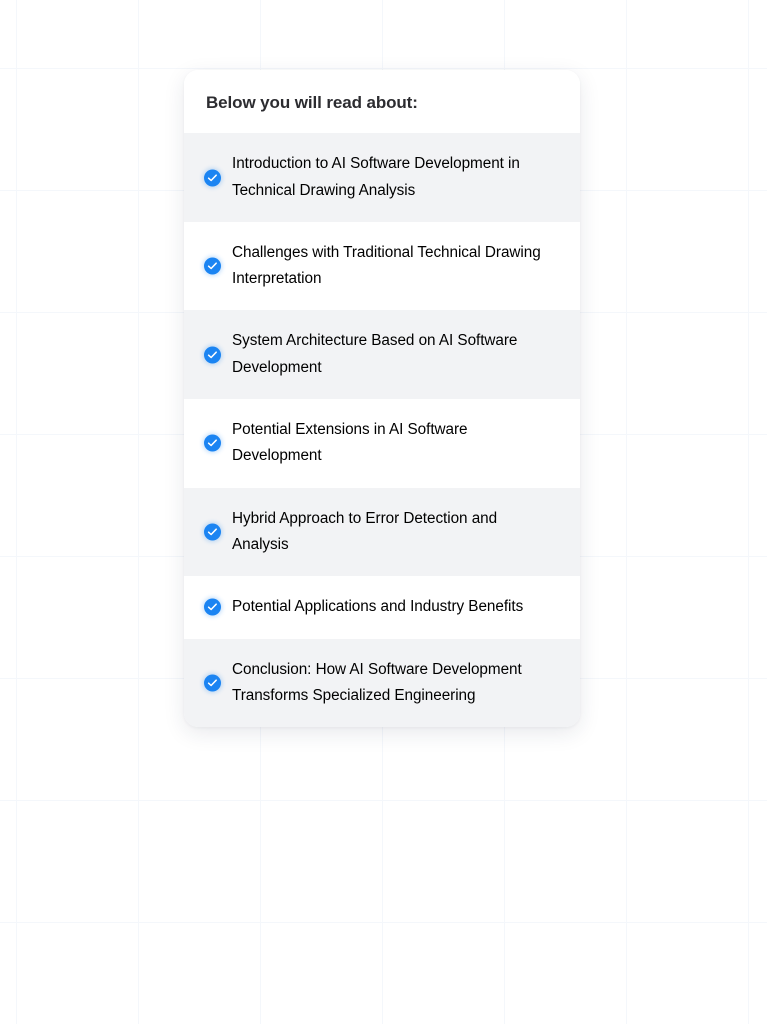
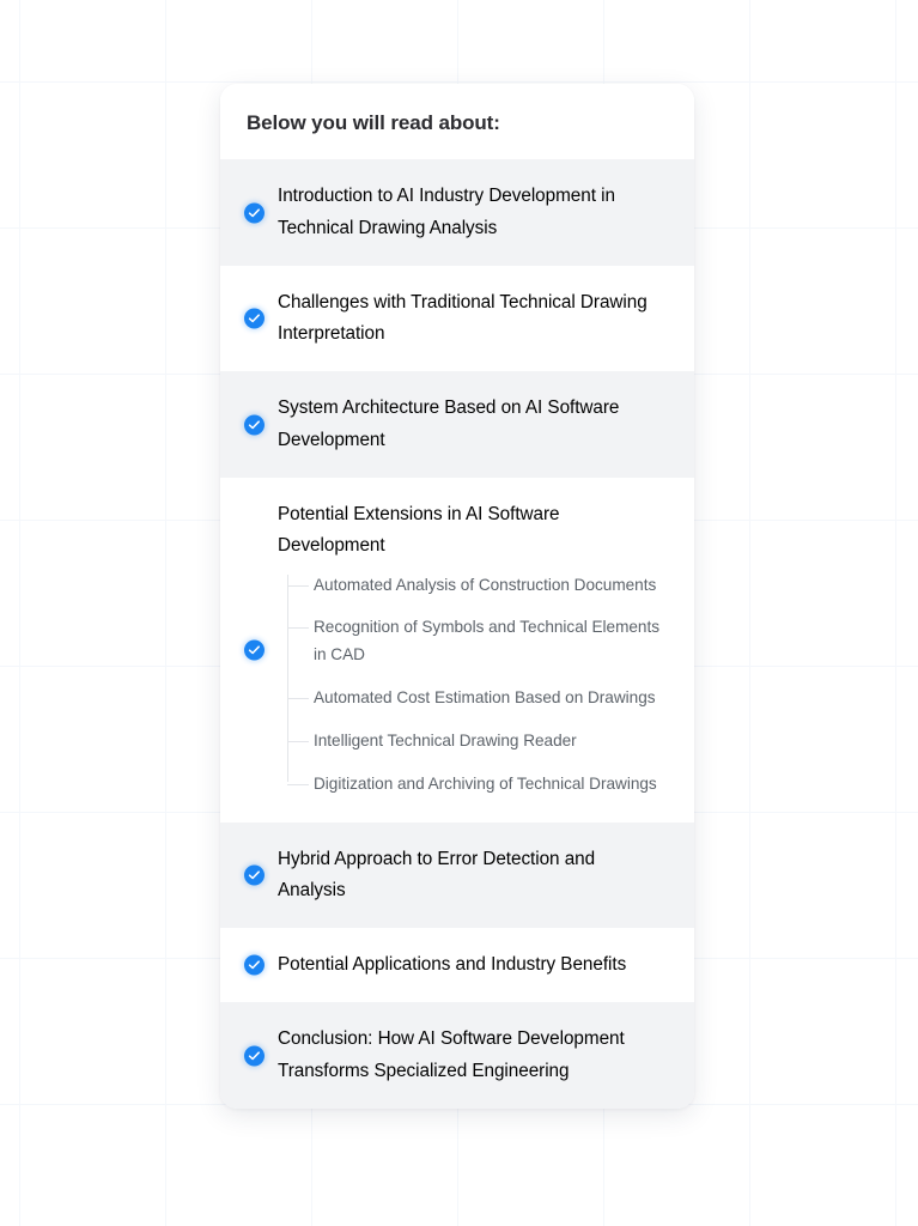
  Below you will read about:
- Introduction to AI Software Development in Technical Drawing Analysis
+ Introduction to AI Industry Development in Technical Drawing Analysis
  Challenges with Traditional Technical Drawing Interpretation
  System Architecture Based on AI Software Development
  Potential Extensions in AI Software Development
+ Automated Analysis of Construction Documents
+ Recognition of Symbols and Technical Elements in CAD
+ Automated Cost Estimation Based on Drawings
+ Intelligent Technical Drawing Reader
+ Digitization and Archiving of Technical Drawings
  Hybrid Approach to Error Detection and Analysis
  Potential Applications and Industry Benefits
  Conclusion: How AI Software Development Transforms Specialized Engineering
